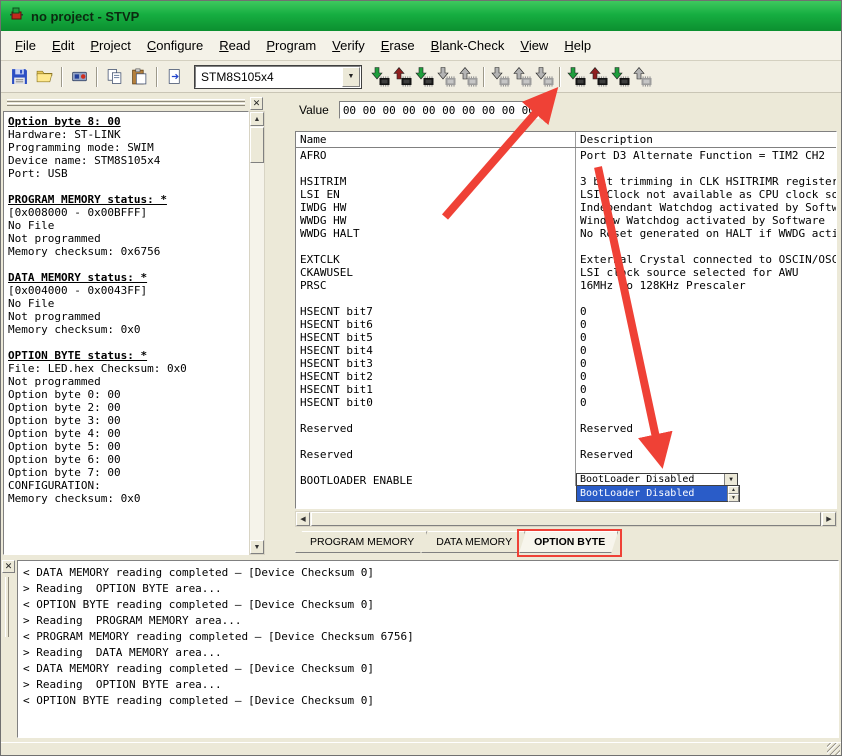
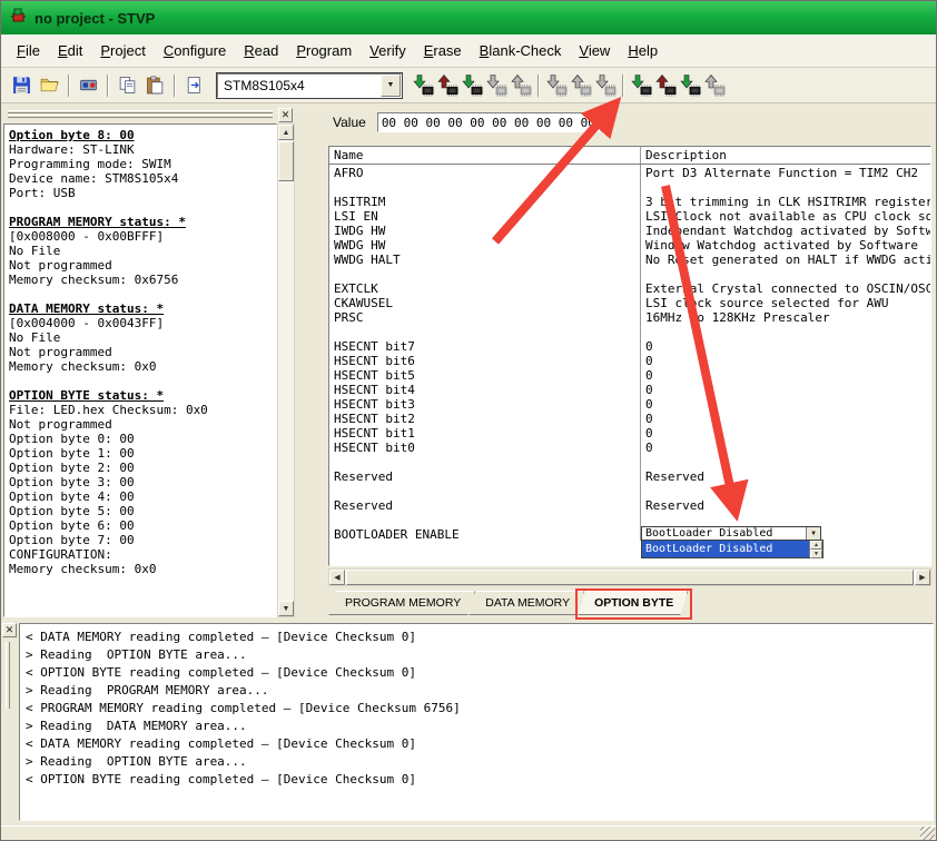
  no project - STVP
  File
  Edit
  Project
  Configure
  Read
  Program
  Verify
  Erase
  Blank-Check
  View
  Help
  STM8S105x4
  ✕
  Option byte 8: 00
  Hardware: ST-LINK
  Programming mode: SWIM
  Device name: STM8S105x4
  Port: USB
  PROGRAM MEMORY status: *
  [0x008000 - 0x00BFFF]
  No File
  Not programmed
  Memory checksum: 0x6756
  DATA MEMORY status: *
  [0x004000 - 0x0043FF]
  No File
  Not programmed
  Memory checksum: 0x0
  OPTION BYTE status: *
  File: LED.hex Checksum: 0x0
  Not programmed
  Option byte 0: 00
+ Option byte 1: 00
  Option byte 2: 00
  Option byte 3: 00
  Option byte 4: 00
  Option byte 5: 00
  Option byte 6: 00
  Option byte 7: 00
  CONFIGURATION:
  Memory checksum: 0x0
  Value
  00 00 00 00 00 00 00 00 00 00
  Name
  Description
  AFRO
  Port D3 Alternate Function = TIM2_CH2
  HSITRIM
  3 bt trimming in CLK_HSITRIMR register
  LSI_EN
  LSI Clock not available as CPU clock so
  IWDG_HW
  Indendant Watchdog activated by Softw
  WWDG_HW
  Windw Watchdog activated by Software
  WWDG_HALT
  No Rset generated on HALT if WWDG acti
  EXTCLK
  Exteral Crystal connected to OSCIN/OSC
  CKAWUSEL
  LSI clck source selected for AWU
  PRSC
  16MHzo 128KHz Prescaler
  HSECNT bit7
  0
  HSECNT bit6
  0
  HSECNT bit5
  0
  HSECNT bit4
  0
  HSECNT bit3
  0
  HSECNT bit2
  0
  HSECNT bit1
  0
  HSECNT bit0
  0
  Reserved
  Reserved
  Reserved
  Reserved
  BOOTLOADER ENABLE
  BootLoader Disabled
  BootLoader Disabled
  PROGRAM MEMORY
  DATA MEMORY
  OPTION BYTE
  ✕
  < DATA MEMORY reading completed — [Device Checksum 0]
  > Reading OPTION BYTE area...
  < OPTION BYTE reading completed — [Device Checksum 0]
  > Reading PROGRAM MEMORY area...
  < PROGRAM MEMORY reading completed — [Device Checksum 6756]
  > Reading DATA MEMORY area...
  < DATA MEMORY reading completed — [Device Checksum 0]
  > Reading OPTION BYTE area...
  < OPTION BYTE reading completed — [Device Checksum 0]
